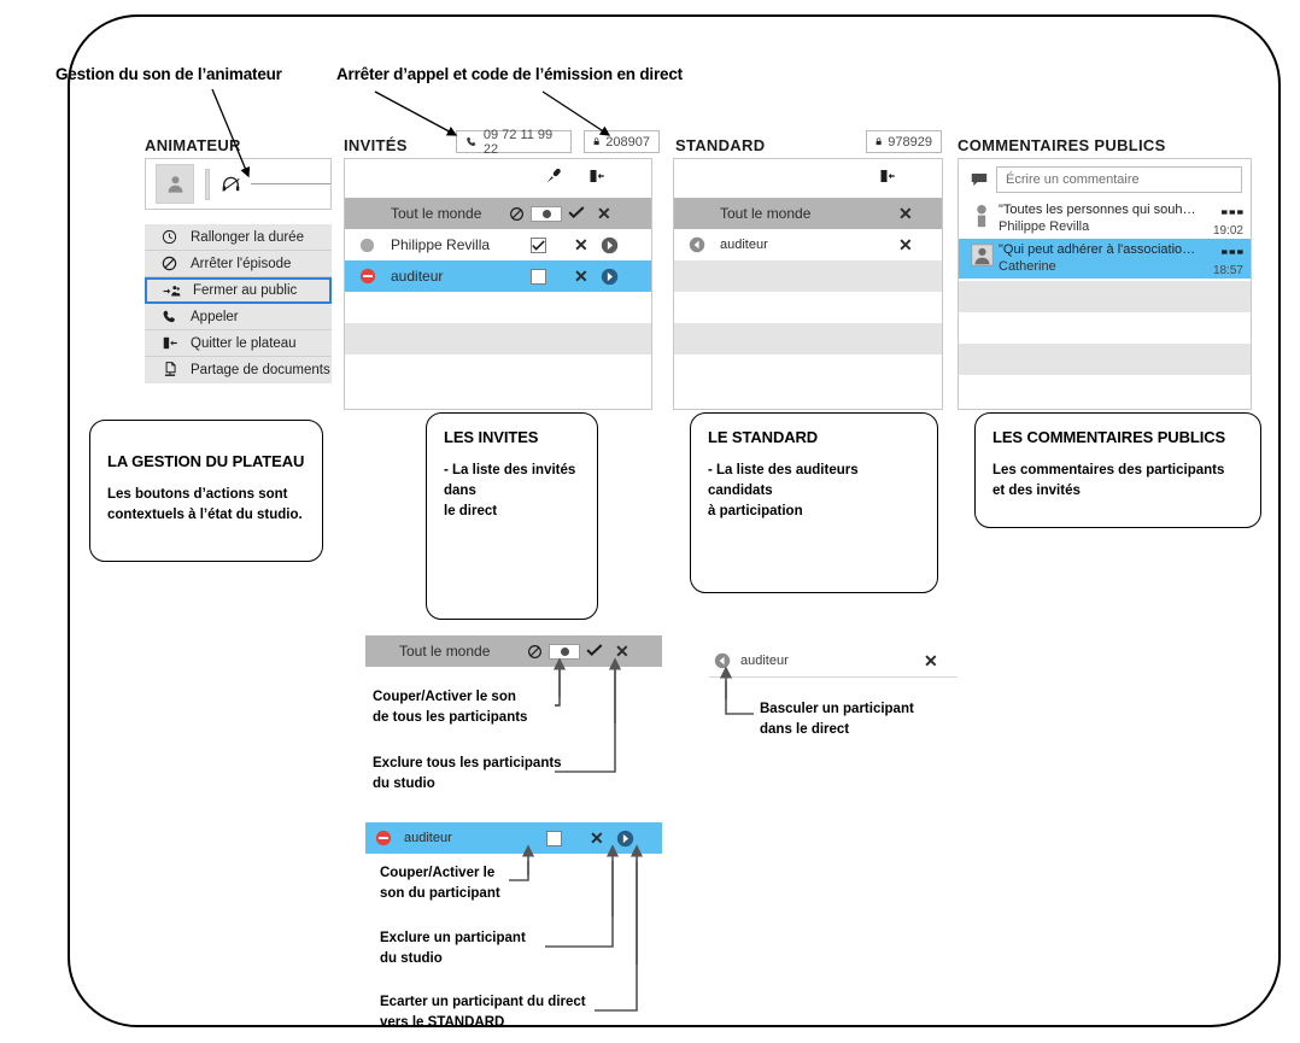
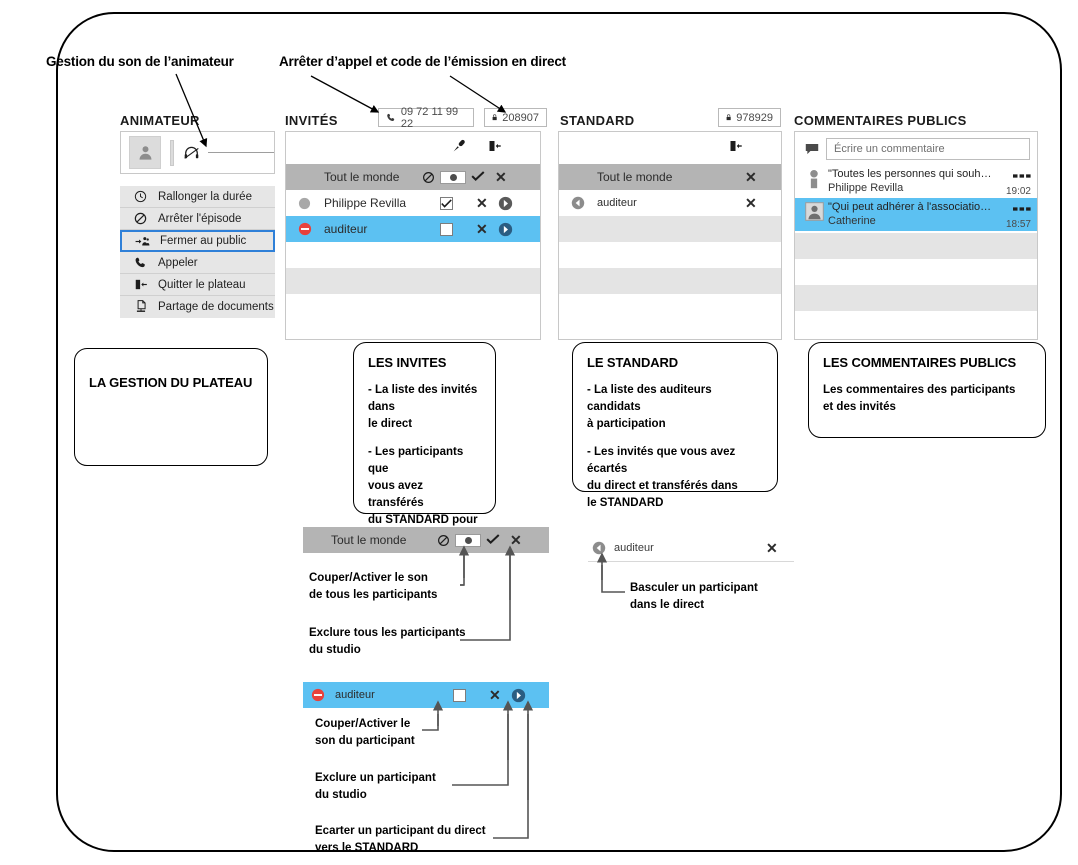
  Gestion du son de l’animateur
  Arrêter d’appel et code de l’émission en direct
  ANIMATEU
  Rallonger la durée
  Arrêter l'épisode
  Fermer au public
  Appeler
  Quitter le plateau
  Partage de documents
  INVITÉS
  09 72 11 99 22
  208907
  Tout le monde
  ✕
  Philippe Revilla
  ✕
  auditeur
  ✕
  STANDARD
  978929
  Tout le monde
  ✕
  auditeur
  ✕
  COMMENTAIRES PUBLICS
  Écrire un commentaire
  "Toutes les personnes qui souhaite
  Philippe Revilla
  19:02
  "Qui peut adhérer à l'association ?
  Catherine
  18:57
  LA GESTION DU PLATEAU
- Les boutons d’actions sont
- contextuels à l’état du studio.
  LES INVITES
  - La liste des invités dans
  le direct
+ - Les participants que
+ vous avez transférés
+ du STANDARD pour
  LE STANDARD
  - La liste des auditeurs candidats
  à participation
+ - Les invités que vous avez écartés
+ du direct et transférés dans
+ le STANDARD
  LES COMMENTAIRES PUBLICS
  Les commentaires des participants
  et des invités
  Tout le monde
  ✕
  Couper/Activer le son
  de tous les participants
  Exclure tous les participants
  du studio
  auditeur
  ✕
  Basculer un participant
  dans le direct
  auditeur
  ✕
  Couper/Activer le
  son du participant
  Exclure un participant
  du studio
  Ecarter un participant du direct
  vers le STANDARD
